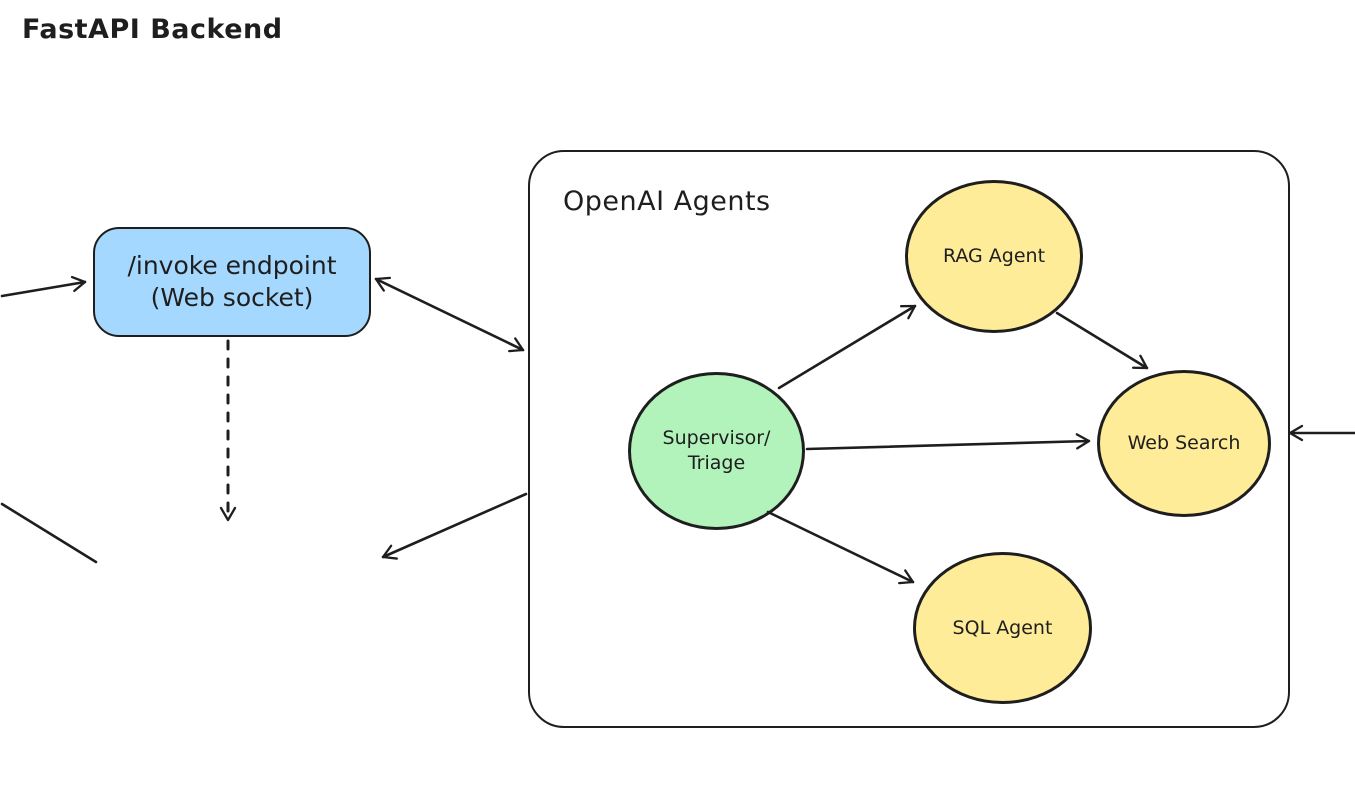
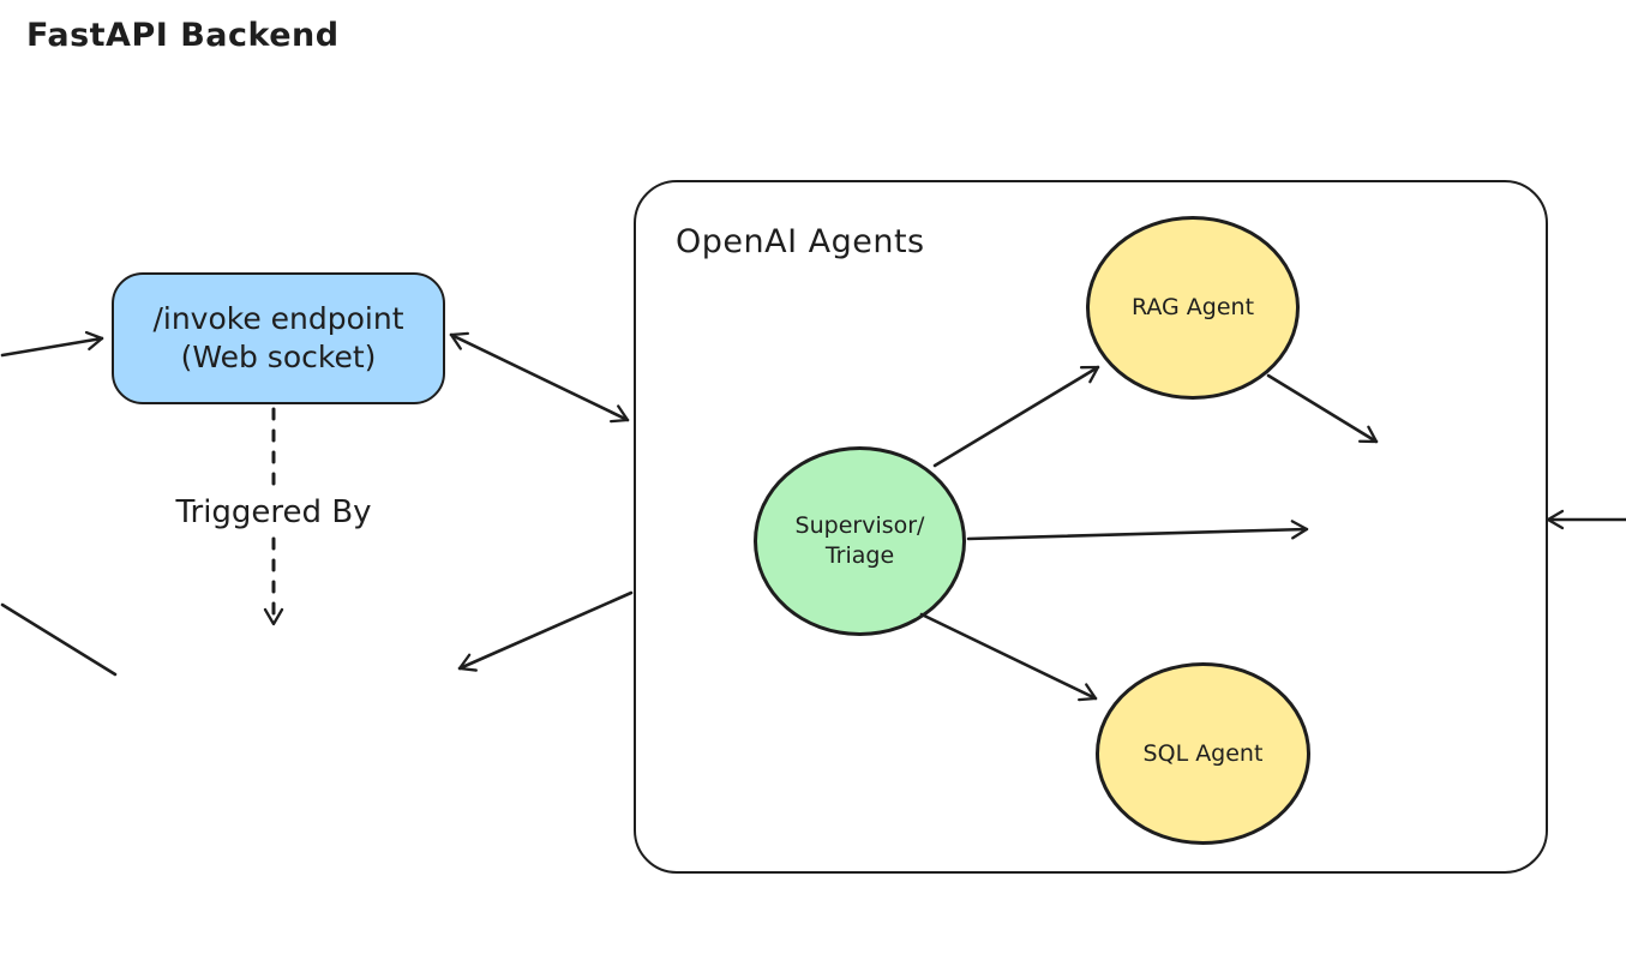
  FastAPI Backend
  OpenAI Agents
  /invoke endpoint
  (Web socket)
  Supervisor/
  Triage
  RAG Agent
- Web Search
  SQL Agent
+ Triggered By
